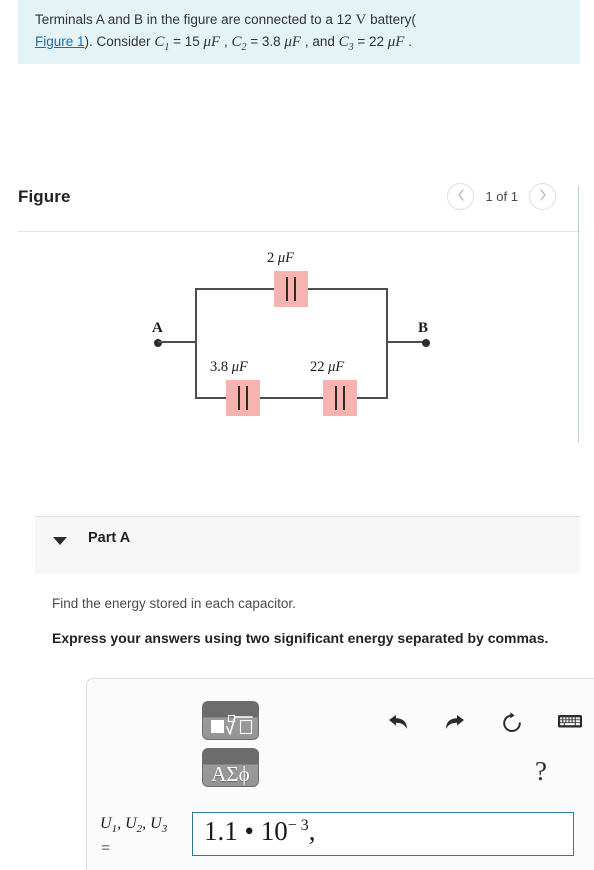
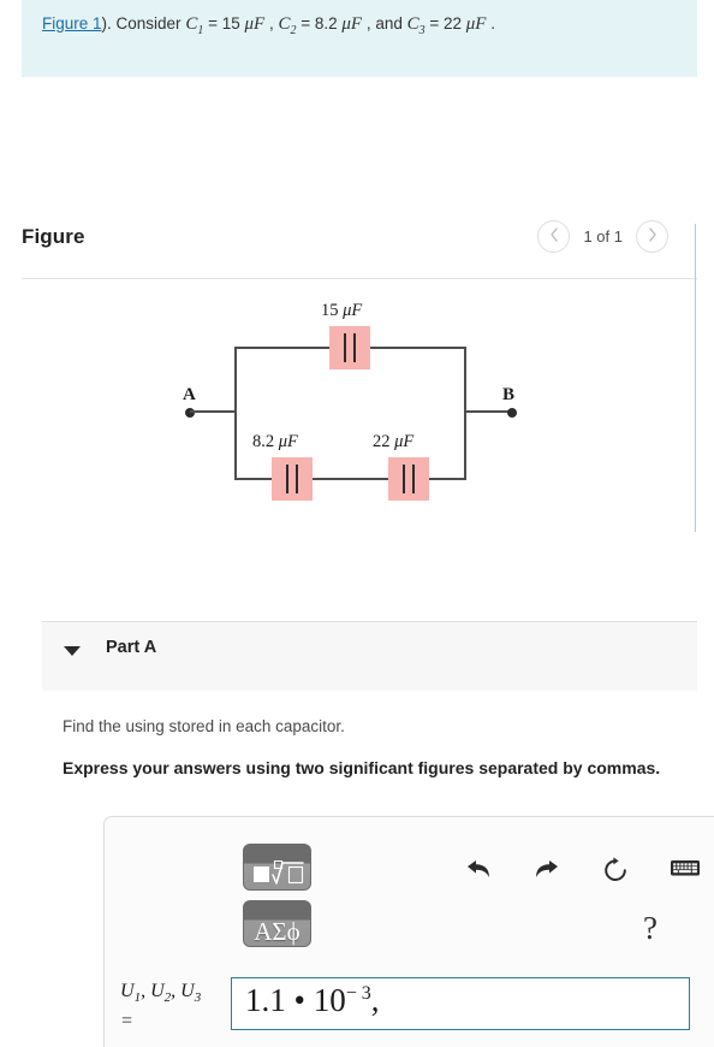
- Terminals A and B in the figure are connected to a 12 V battery(
- Figure 1). Consider C1 = 15 μF , C2 = 3.8 μF , and C3 = 22 μF .
+ Figure 1). Consider C1 = 15 μF , C2 = 8.2 μF , and C3 = 22 μF .
  Figure
  1 of 1
  A
  B
- 2 μF
+ 15 μF
- 3.8 μF
+ 8.2 μF
  22 μF
  Part A
- Find the energy stored in each capacitor.
+ Find the using stored in each capacitor.
- Express your answers using two significant energy separated by commas.
+ Express your answers using two significant figures separated by commas.
  ΑΣϕ
  ?
  U1, U2, U3
  =
  1.1 • 10− 3,
